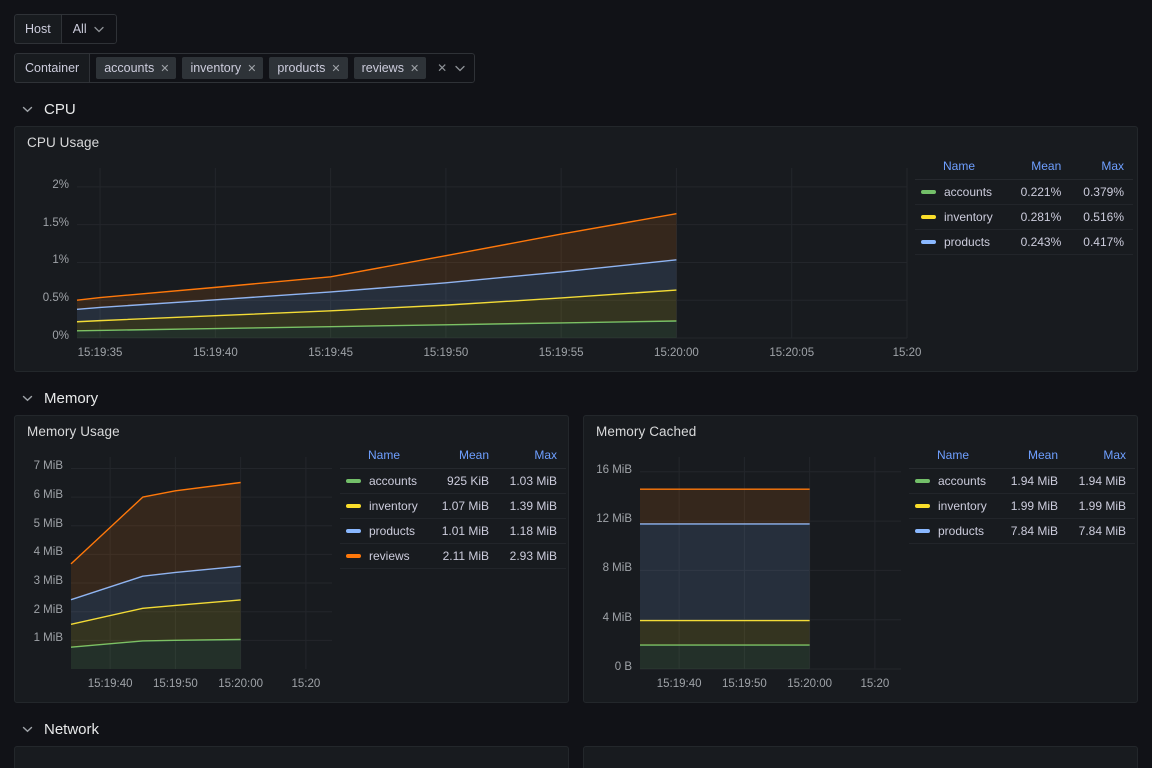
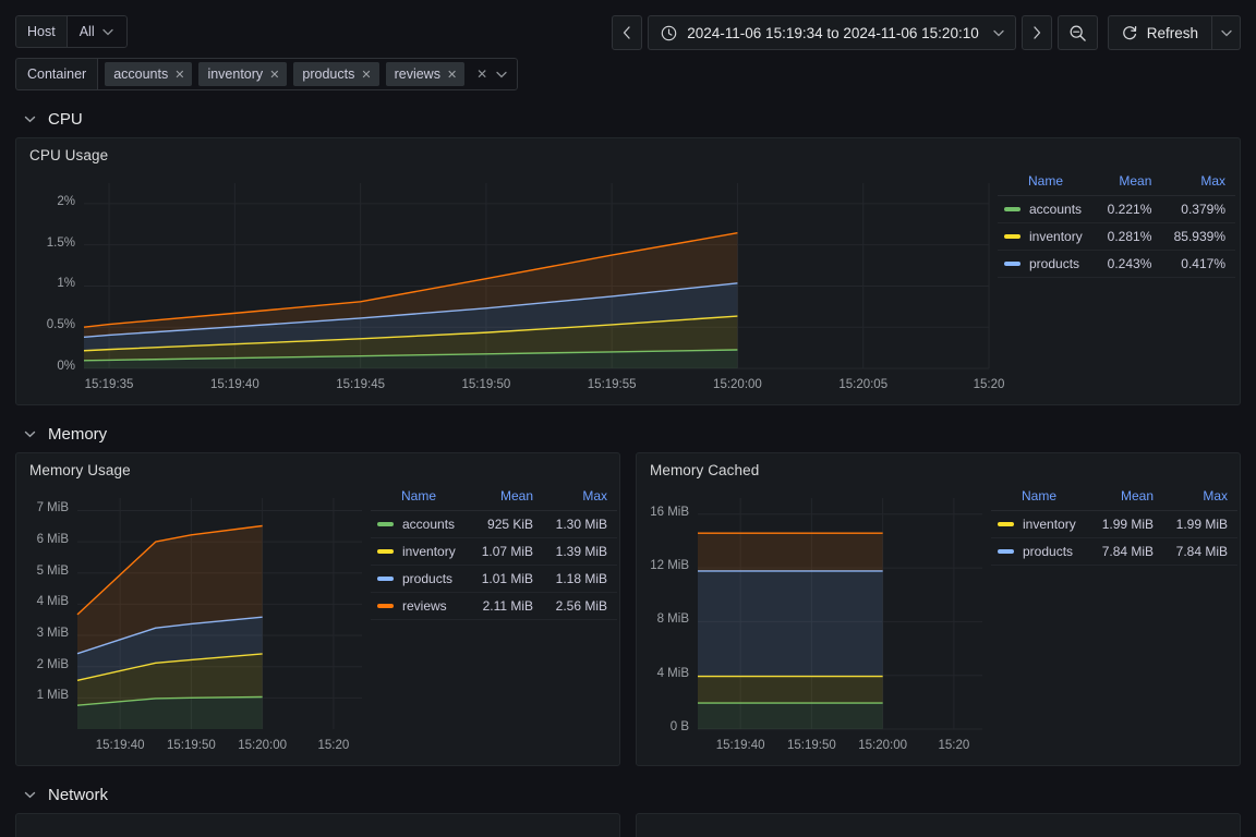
  Host
  All
  Container
  accounts
  ✕
  inventory
  ✕
  products
  ✕
  reviews
  ✕
  ✕
+ 2024-11-06 15:19:34 to 2024-11-06 15:20:10
+ Refresh
  CPU
  CPU Usage
  0%
  0.5%
  1%
  1.5%
  2%
  15:19:35
  15:19:40
  15:19:45
  15:19:50
  15:19:55
  15:20:00
  15:20:05
  15:20
  Name	Mean	Max
  accounts	0.221%	0.379%
- inventory	0.281%	0.516%
+ inventory	0.281%	85.939%
  products	0.243%	0.417%
  Memory
  Memory Usage
  1 MiB
  2 MiB
  3 MiB
  4 MiB
  5 MiB
  6 MiB
  7 MiB
  15:19:40
  15:19:50
  15:20:00
  15:20
  Name	Mean	Max
- accounts	925 KiB	1.03 MiB
+ accounts	925 KiB	1.30 MiB
  inventory	1.07 MiB	1.39 MiB
  products	1.01 MiB	1.18 MiB
- reviews	2.11 MiB	2.93 MiB
+ reviews	2.11 MiB	2.56 MiB
  Memory Cached
  0 B
  4 MiB
  8 MiB
  12 MiB
  16 MiB
  15:19:40
  15:19:50
  15:20:00
  15:20
  Name	Mean	Max
- accounts	1.94 MiB	1.94 MiB
  inventory	1.99 MiB	1.99 MiB
  products	7.84 MiB	7.84 MiB
  Network
